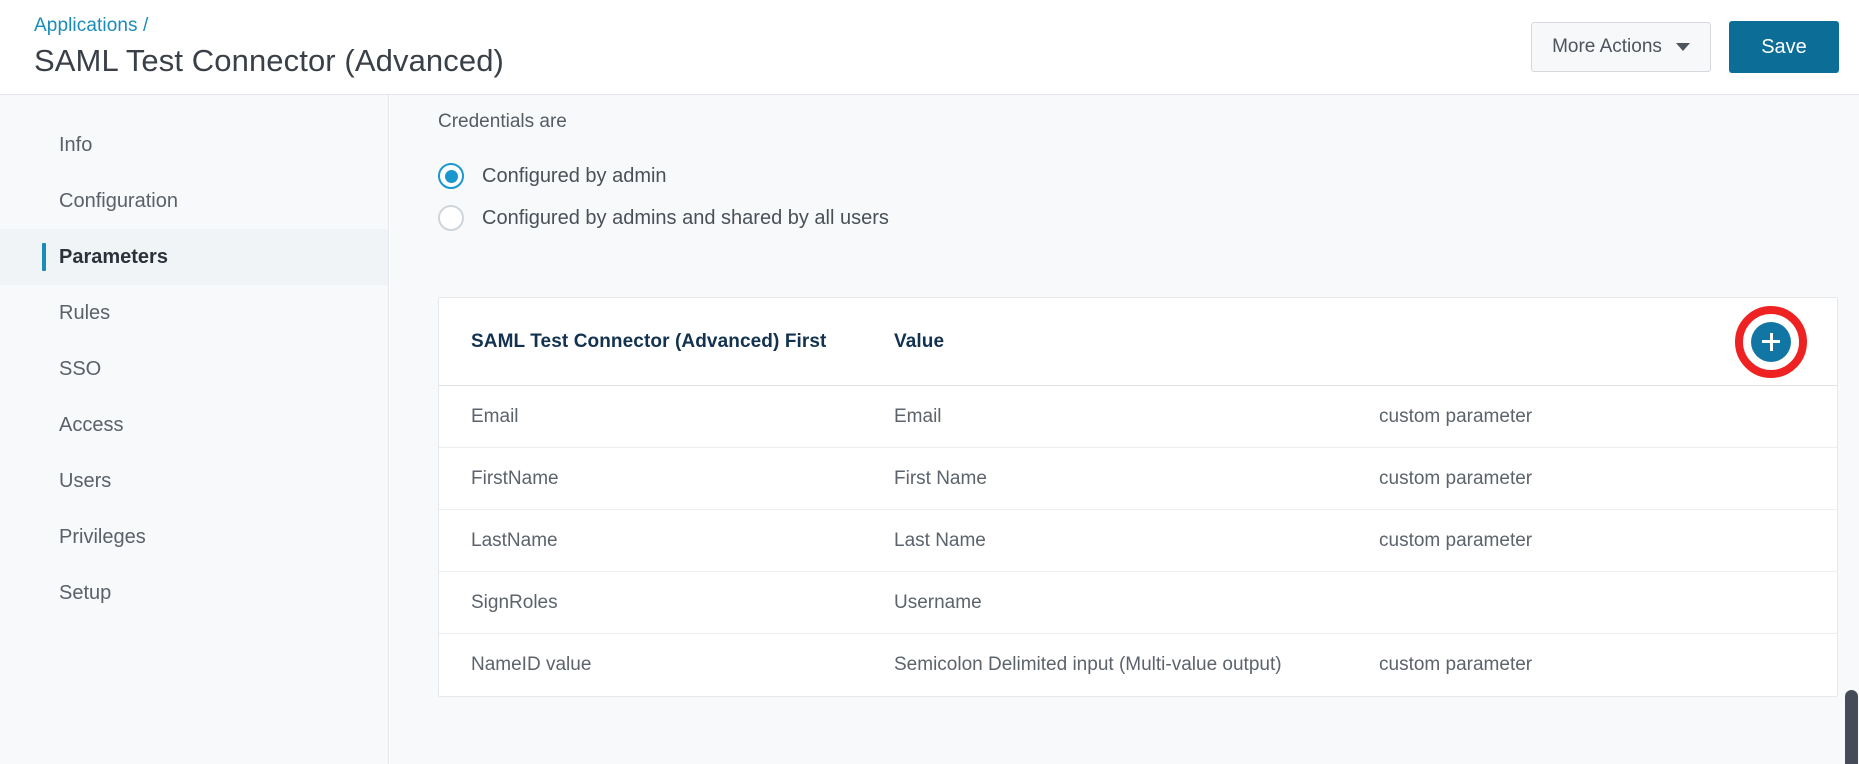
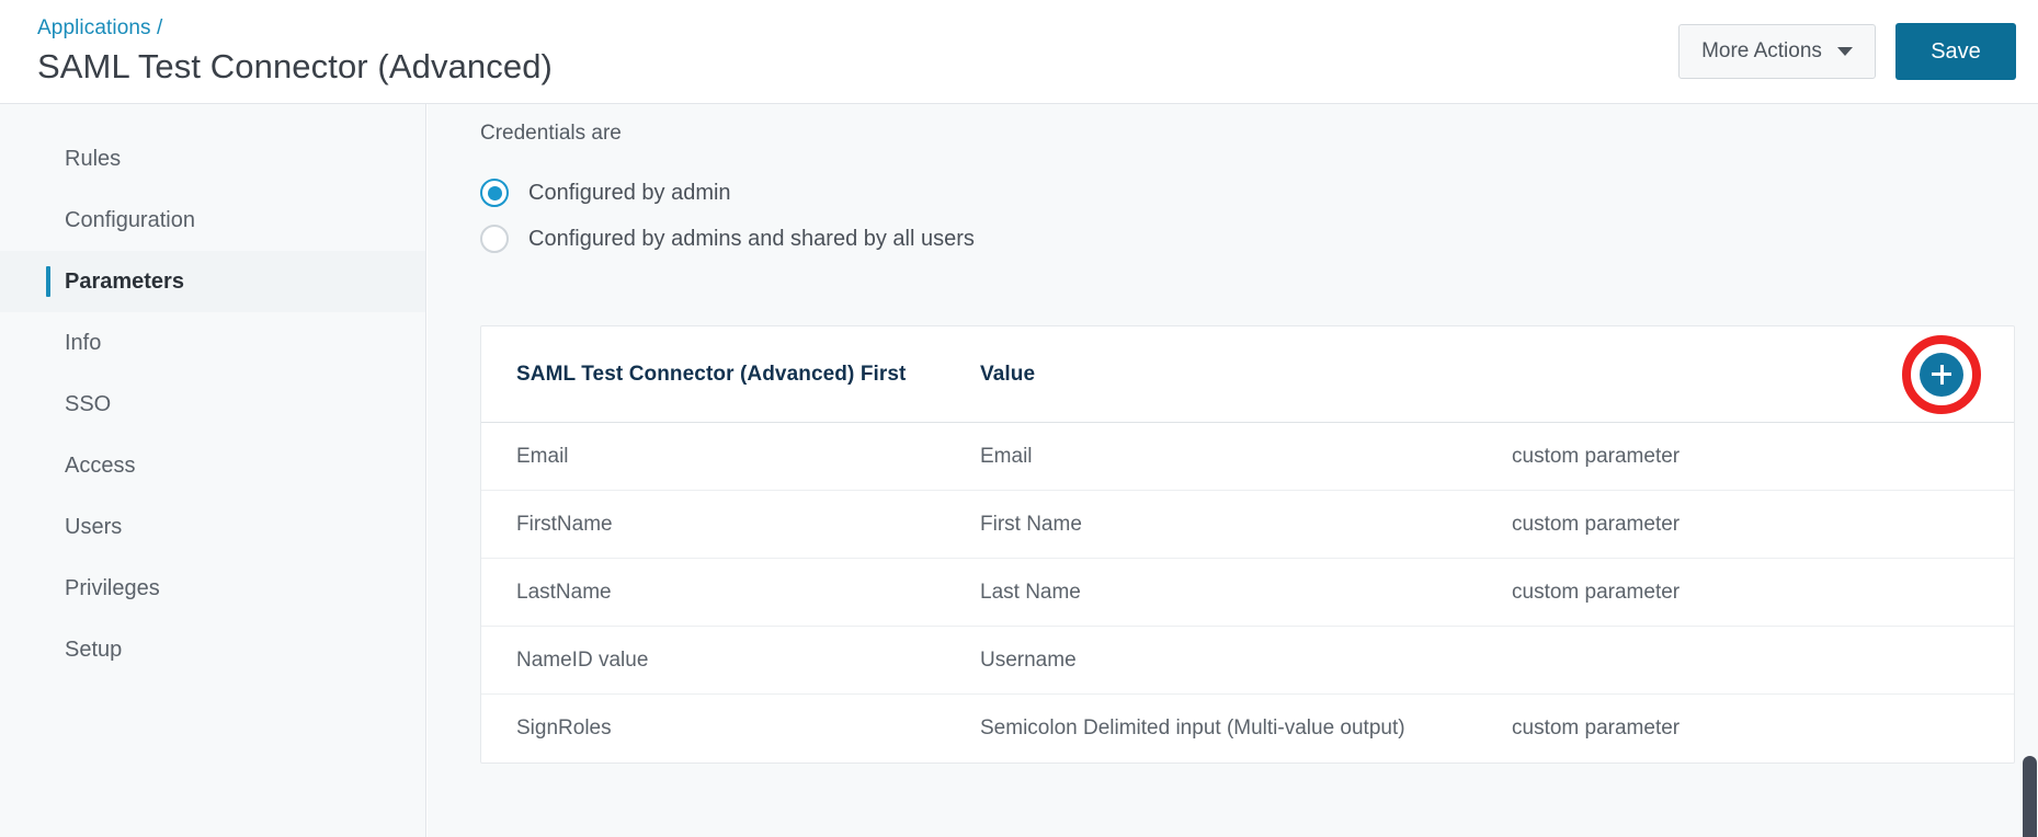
  Applications /
  SAML Test Connector (Advanced)
  More Actions
  Save
- Info
+ Rules
  Configuration
  Parameters
- Rules
+ Info
  SSO
  Access
  Users
  Privileges
  Setup
  Credentials are
  Configured by admin
  Configured by admins and shared by all users
  SAML Test Connector (Advanced) First
  Value
  Email
  Email
  custom parameter
  FirstName
  First Name
  custom parameter
  LastName
  Last Name
  custom parameter
- SignRoles
+ NameID value
  Username
- NameID value
+ SignRoles
  Semicolon Delimited input (Multi-value output)
  custom parameter
